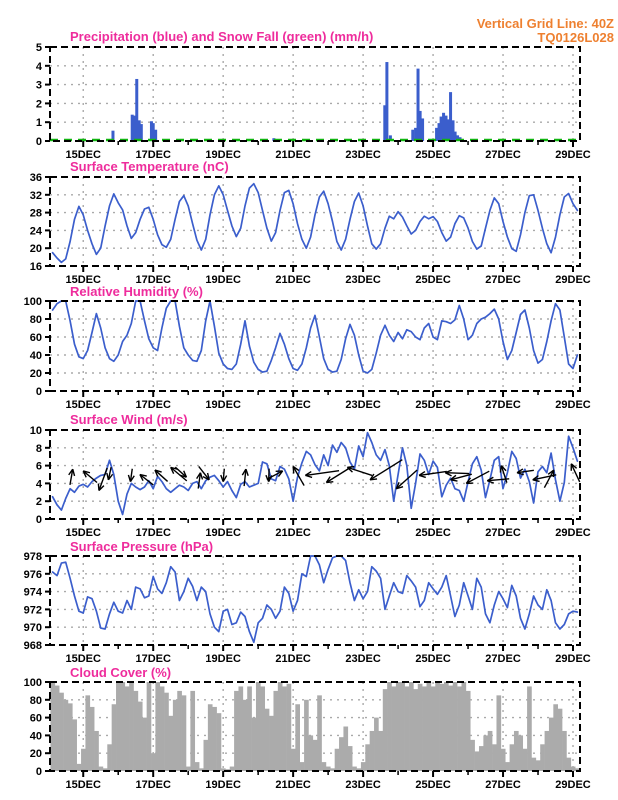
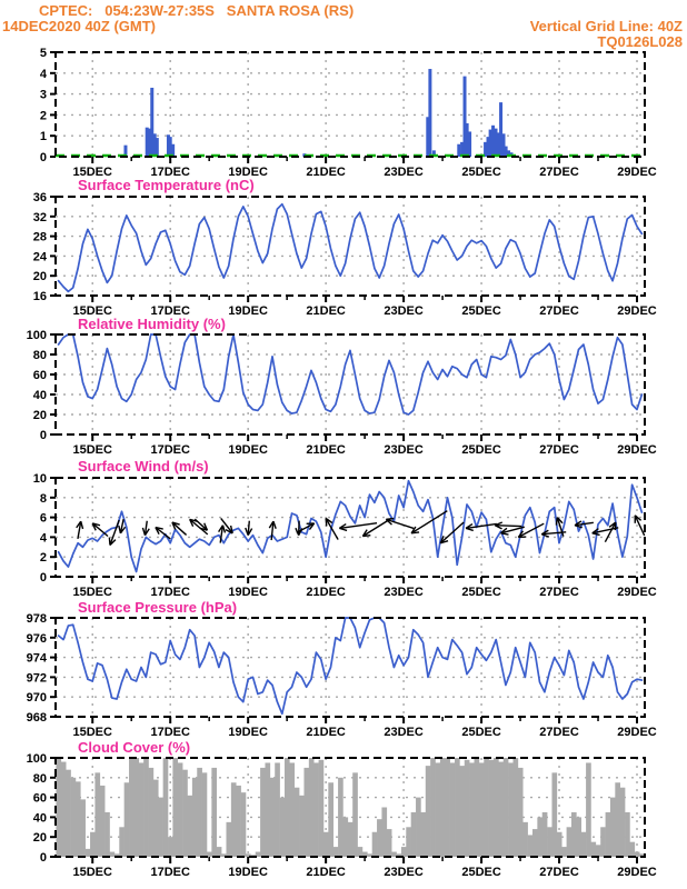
+ CPTEC: 054:23W-27:35S SANTA ROSA (RS)
+ 14DEC2020 40Z (GMT)
  Vertical Grid Line: 40Z
  TQ0126L028
- Precipitation (blue) and Snow Fall (green) (mm/h)
  Surface Temperature (nC)
  Relative Humidity (%)
  Surface Wind (m/s)
  Surface Pressure (hPa)
  Cloud Cover (%)
  0
  1
  2
  3
  4
  5
  15DEC
  17DEC
  19DEC
  21DEC
  23DEC
  25DEC
  27DEC
  29DEC
  16
  20
  24
  28
  32
  36
  15DEC
  17DEC
  19DEC
  21DEC
  23DEC
  25DEC
  27DEC
  29DEC
  0
  20
  40
  60
  80
  100
  15DEC
  17DEC
  19DEC
  21DEC
  23DEC
  25DEC
  27DEC
  29DEC
  0
  2
  4
  6
  8
  10
  15DEC
  17DEC
  19DEC
  21DEC
  23DEC
  25DEC
  27DEC
  29DEC
  968
  970
  972
  974
  976
  978
  15DEC
  17DEC
  19DEC
  21DEC
  23DEC
  25DEC
  27DEC
  29DEC
  0
  20
  40
  60
  80
  100
  15DEC
  17DEC
  19DEC
  21DEC
  23DEC
  25DEC
  27DEC
  29DEC
